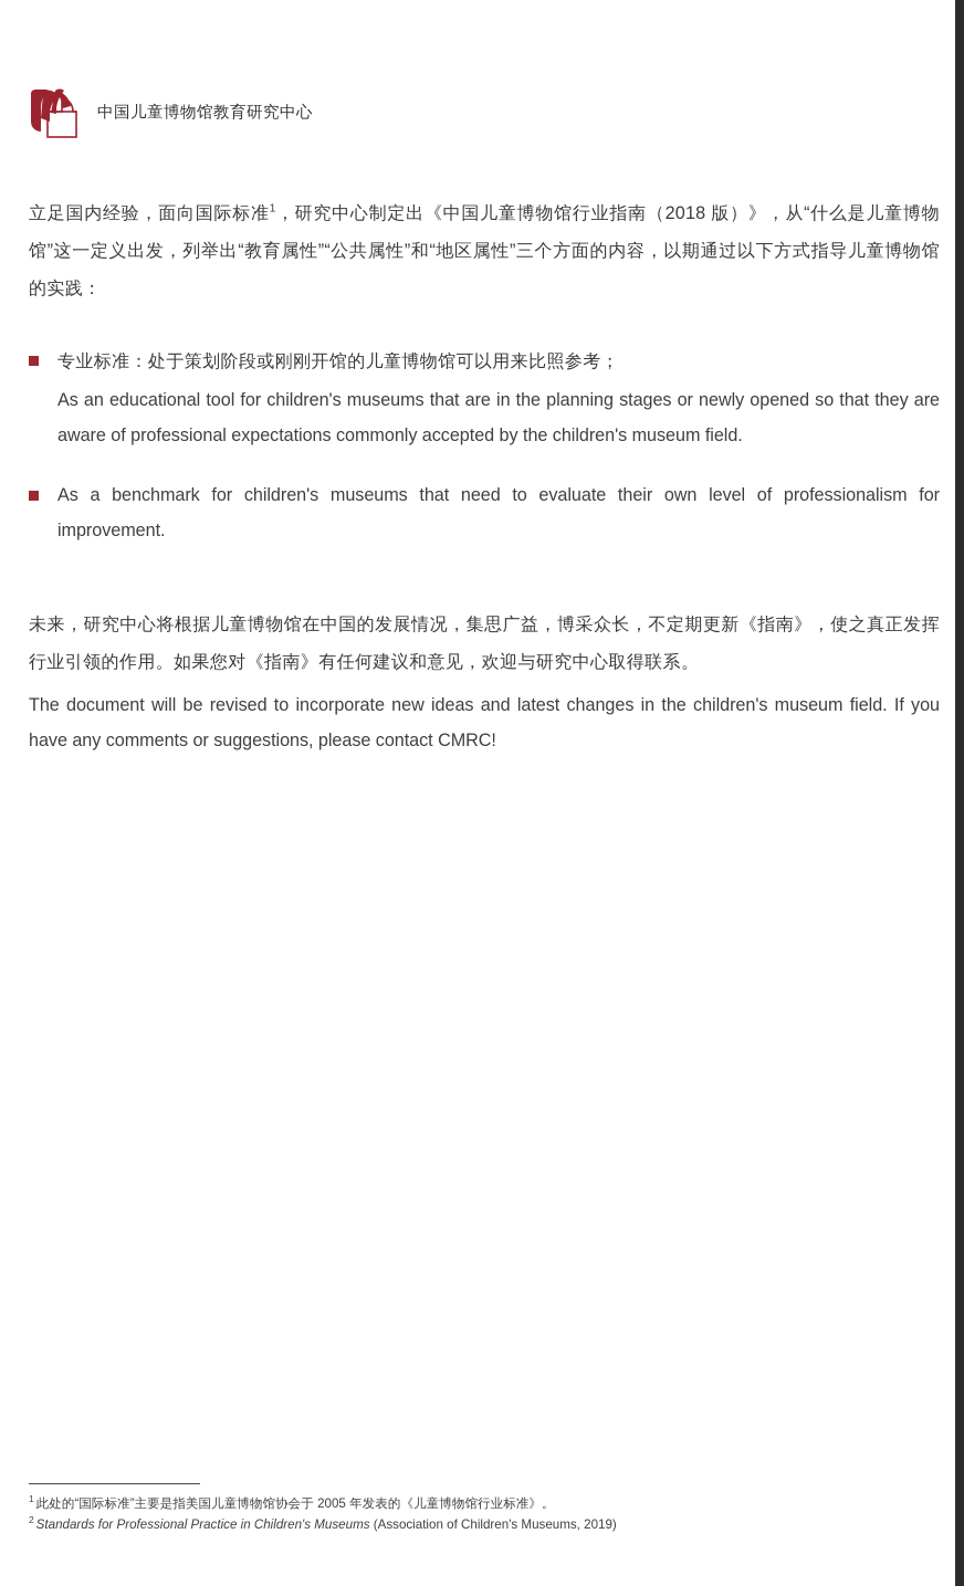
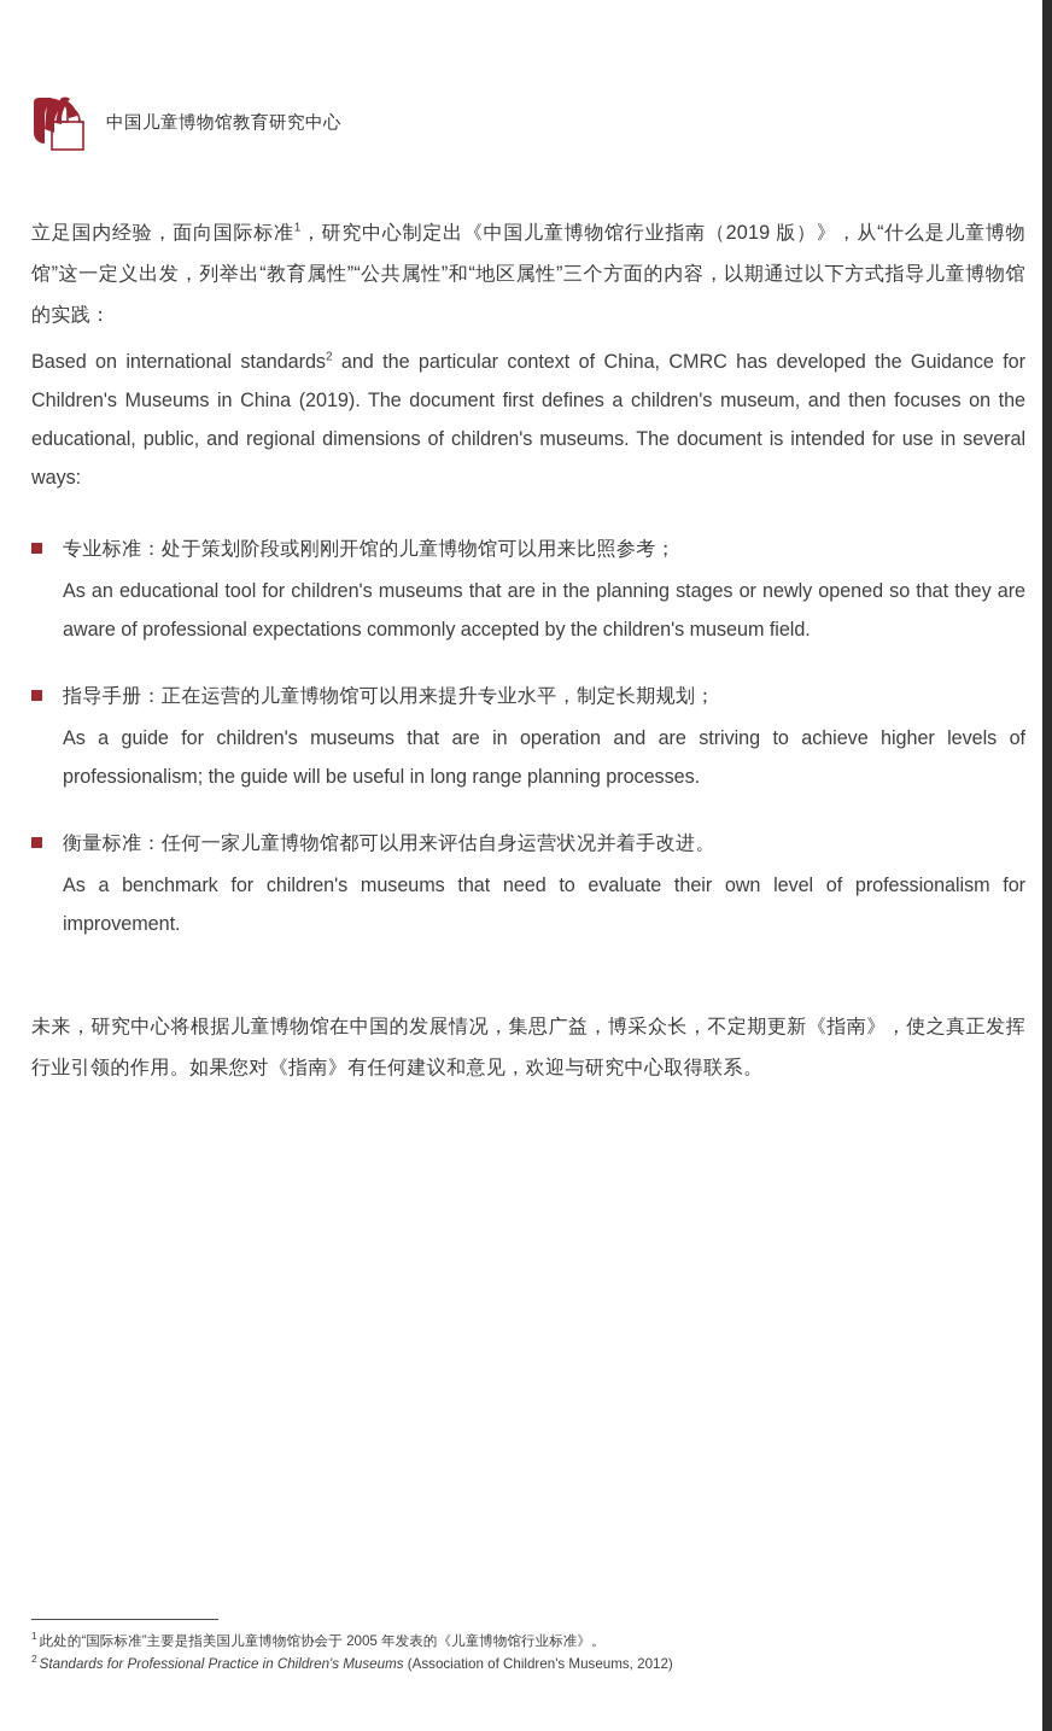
  中国儿童博物馆教育研究中心
- 立足国内经验，面向国际标准1，研究中心制定出《中国儿童博物馆行业指南（2018 版）》，从“什么是儿童博物馆”这一定义出发，列举出“教育属性”“公共属性”和“地区属性”三个方面的内容，以期通过以下方式指导儿童博物馆的实践：
+ 立足国内经验，面向国际标准1，研究中心制定出《中国儿童博物馆行业指南（2019 版）》，从“什么是儿童博物馆”这一定义出发，列举出“教育属性”“公共属性”和“地区属性”三个方面的内容，以期通过以下方式指导儿童博物馆的实践：
+ Based on international standards2 and the particular context of China, CMRC has developed the Guidance for Children's Museums in China (2019). The document first defines a children's museum, and then focuses on the educational, public, and regional dimensions of children's museums. The document is intended for use in several ways:
  专业标准：处于策划阶段或刚刚开馆的儿童博物馆可以用来比照参考；
  As an educational tool for children's museums that are in the planning stages or newly opened so that they are aware of professional expectations commonly accepted by the children's museum field.
+ 指导手册：正在运营的儿童博物馆可以用来提升专业水平，制定长期规划；
+ As a guide for children's museums that are in operation and are striving to achieve higher levels of professionalism; the guide will be useful in long range planning processes.
+ 衡量标准：任何一家儿童博物馆都可以用来评估自身运营状况并着手改进。
  As a benchmark for children's museums that need to evaluate their own level of professionalism for improvement.
  未来，研究中心将根据儿童博物馆在中国的发展情况，集思广益，博采众长，不定期更新《指南》，使之真正发挥行业引领的作用。如果您对《指南》有任何建议和意见，欢迎与研究中心取得联系。
- The document will be revised to incorporate new ideas and latest changes in the children's museum field. If you have any comments or suggestions, please contact CMRC!
  1 此处的“国际标准”主要是指美国儿童博物馆协会于 2005 年发表的《儿童博物馆行业标准》。
- 2 Standards for Professional Practice in Children's Museums (Association of Children's Museums, 2019)
+ 2 Standards for Professional Practice in Children's Museums (Association of Children's Museums, 2012)
